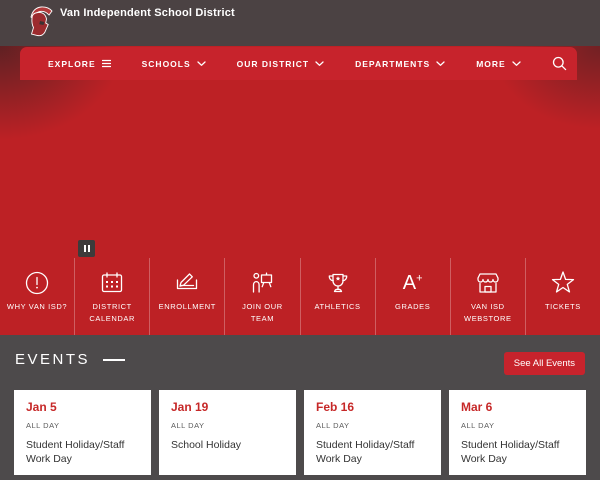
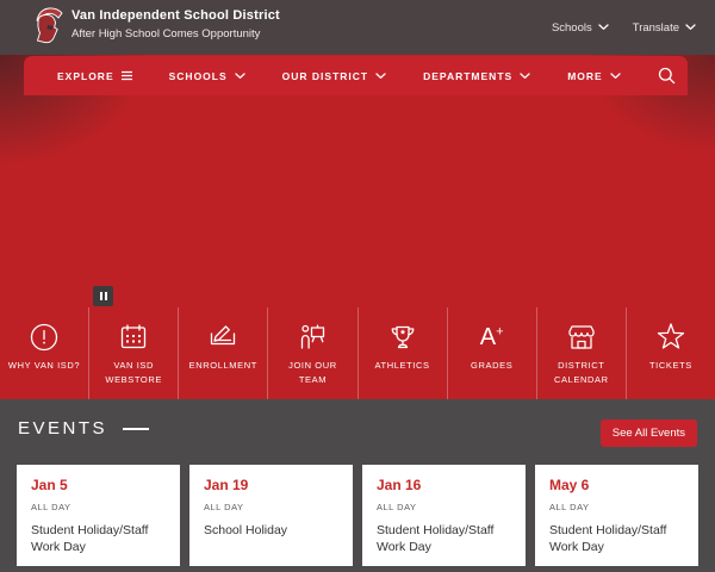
  Van Independent School District
+ After High School Comes Opportunity
+ Schools
+ Translate
  EXPLORE
  SCHOOLS
  OUR DISTRICT
  DEPARTMENTS
  MORE
  WHY VAN ISD?
- DISTRICT CALENDAR
+ VAN ISD WEBSTORE
  ENROLLMENT
  JOIN OUR TEAM
  ATHLETICS
  A+
  GRADES
- VAN ISD WEBSTORE
+ DISTRICT CALENDAR
  TICKETS
  EVENTS
  See All Events
  Jan 5
  ALL DAY
  Student Holiday/Staff Work Day
  Jan 19
  ALL DAY
  School Holiday
- Feb 16
+ Jan 16
  ALL DAY
  Student Holiday/Staff Work Day
- Mar 6
+ May 6
  ALL DAY
  Student Holiday/Staff Work Day
